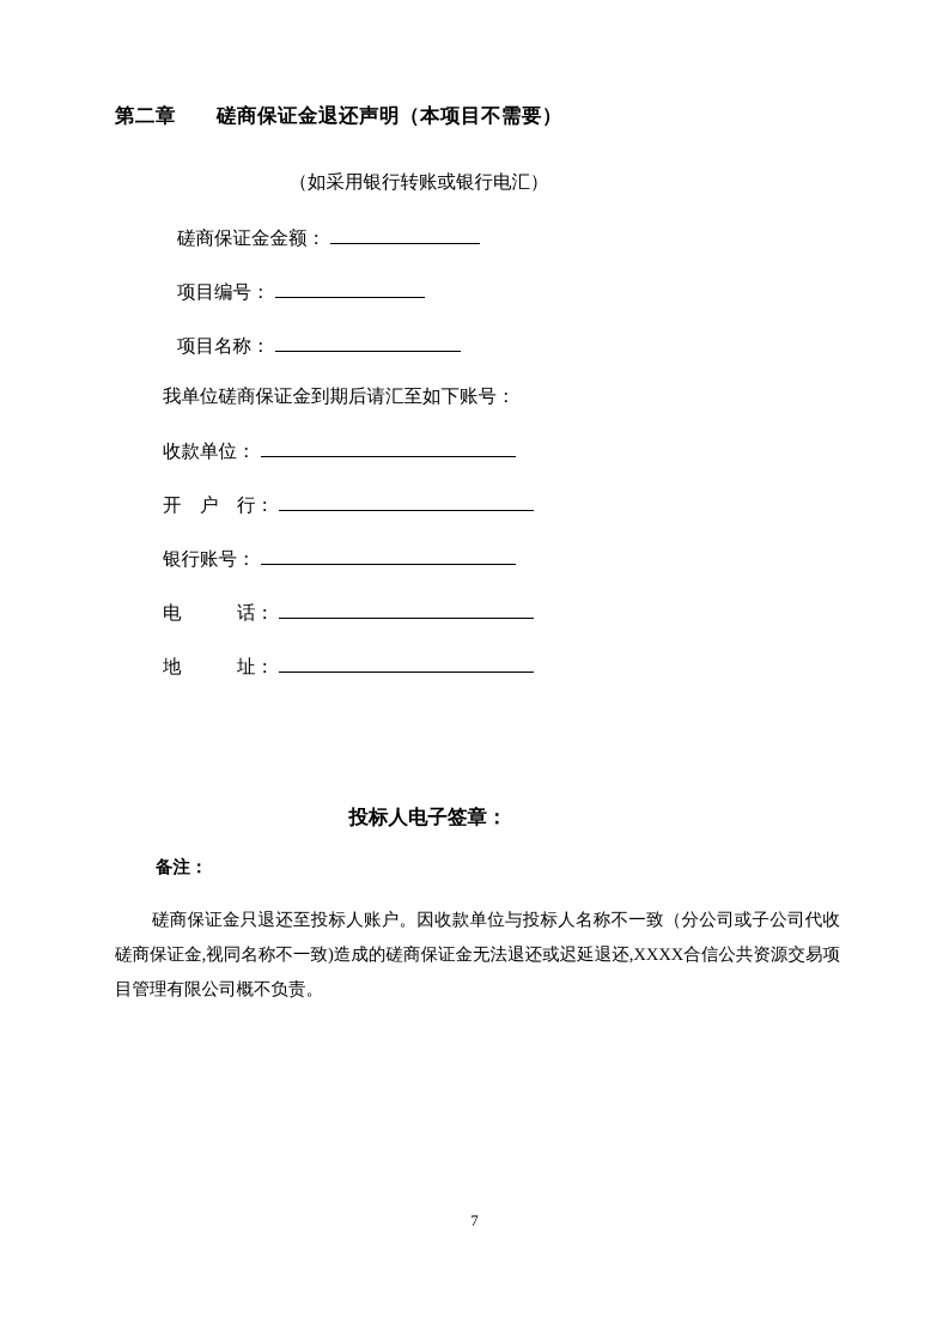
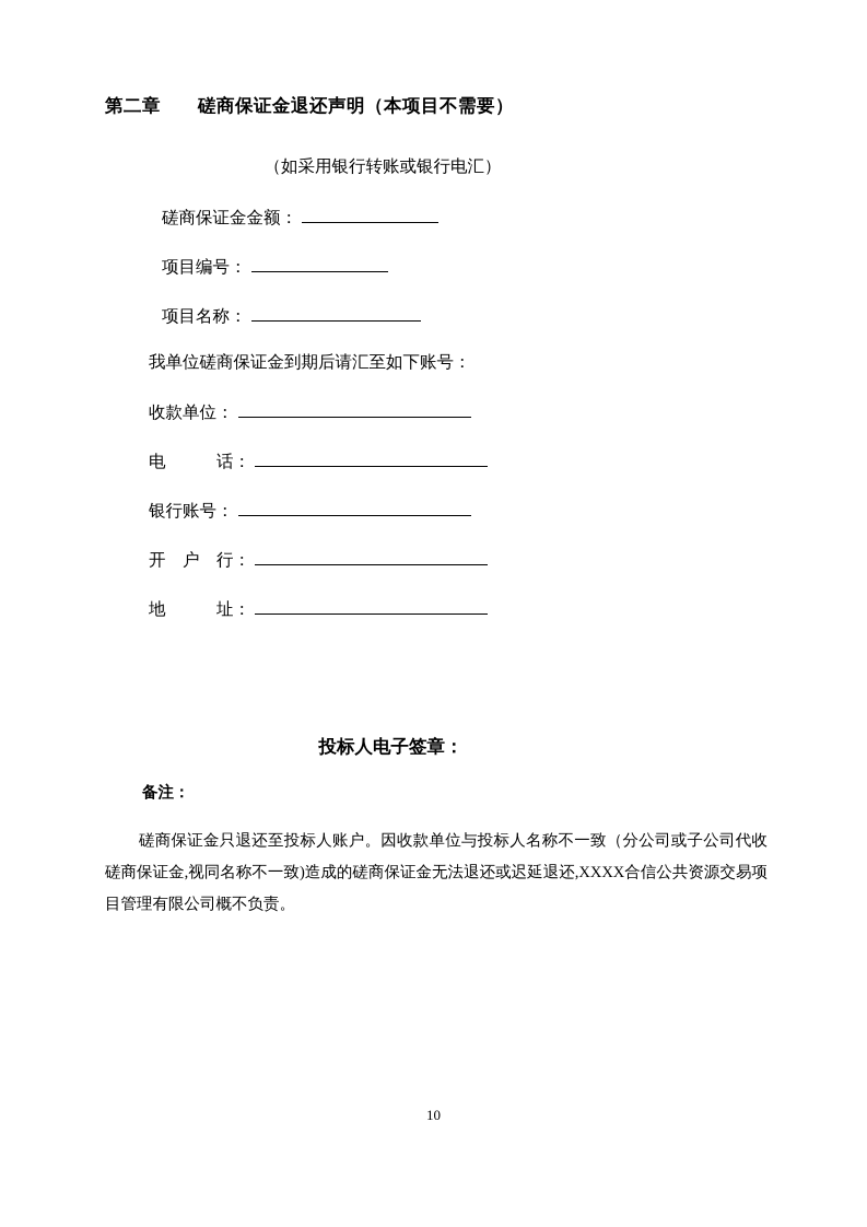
  第二章 磋商保证金退还声明（本项目不需要）
  （如采用银行转账或银行电汇）
  磋商保证金金额：
  项目编号：
  项目名称：
  我单位磋商保证金到期后请汇至如下账号：
  收款单位：
- 开 户 行：
+ 电 话：
  银行账号：
- 电 话：
+ 开 户 行：
  地 址：
  投标人电子签章：
  备注：
  磋商保证金只退还至投标人账户。因收款单位与投标人名称不一致（分公司或子公司代收磋商保证金,视同名称不一致)造成的磋商保证金无法退还或迟延退还,XXXX合信公共资源交易项目管理有限公司概不负责。
- 7
+ 10
